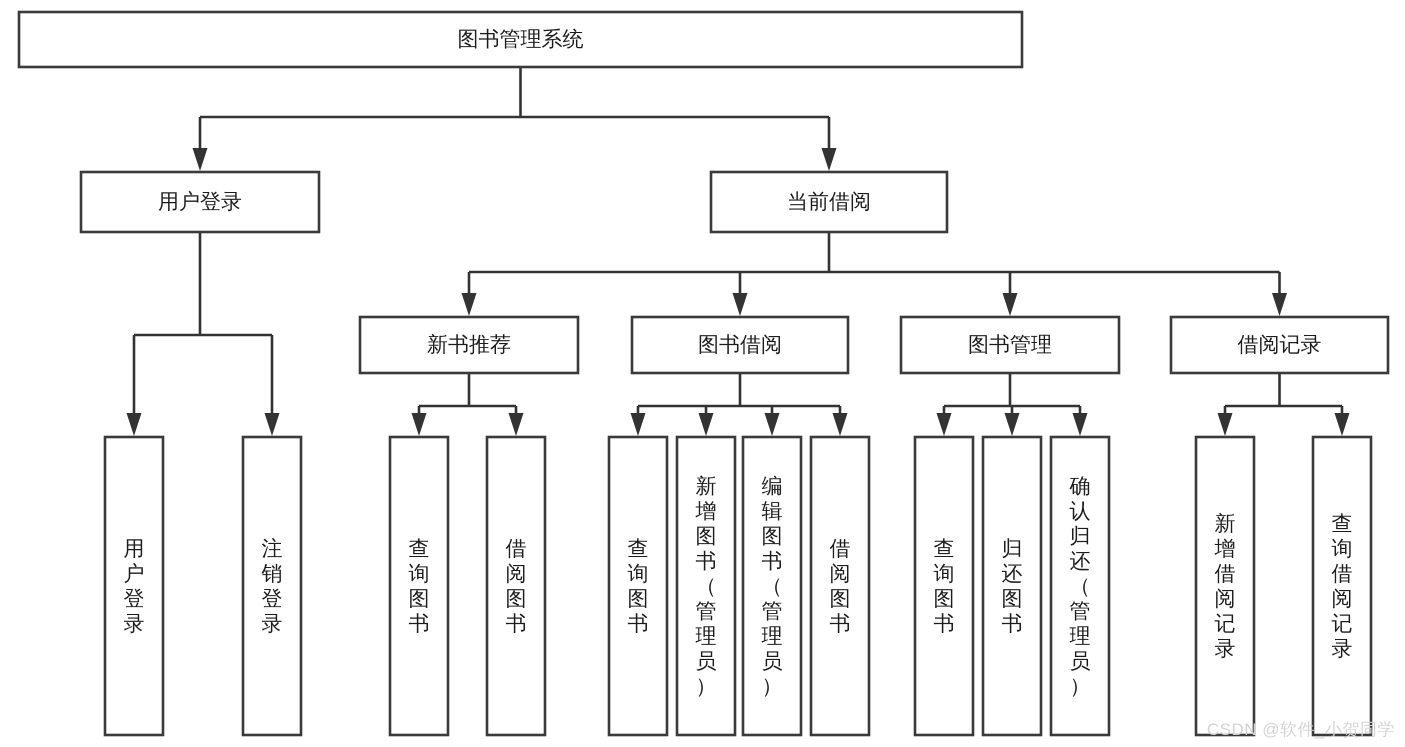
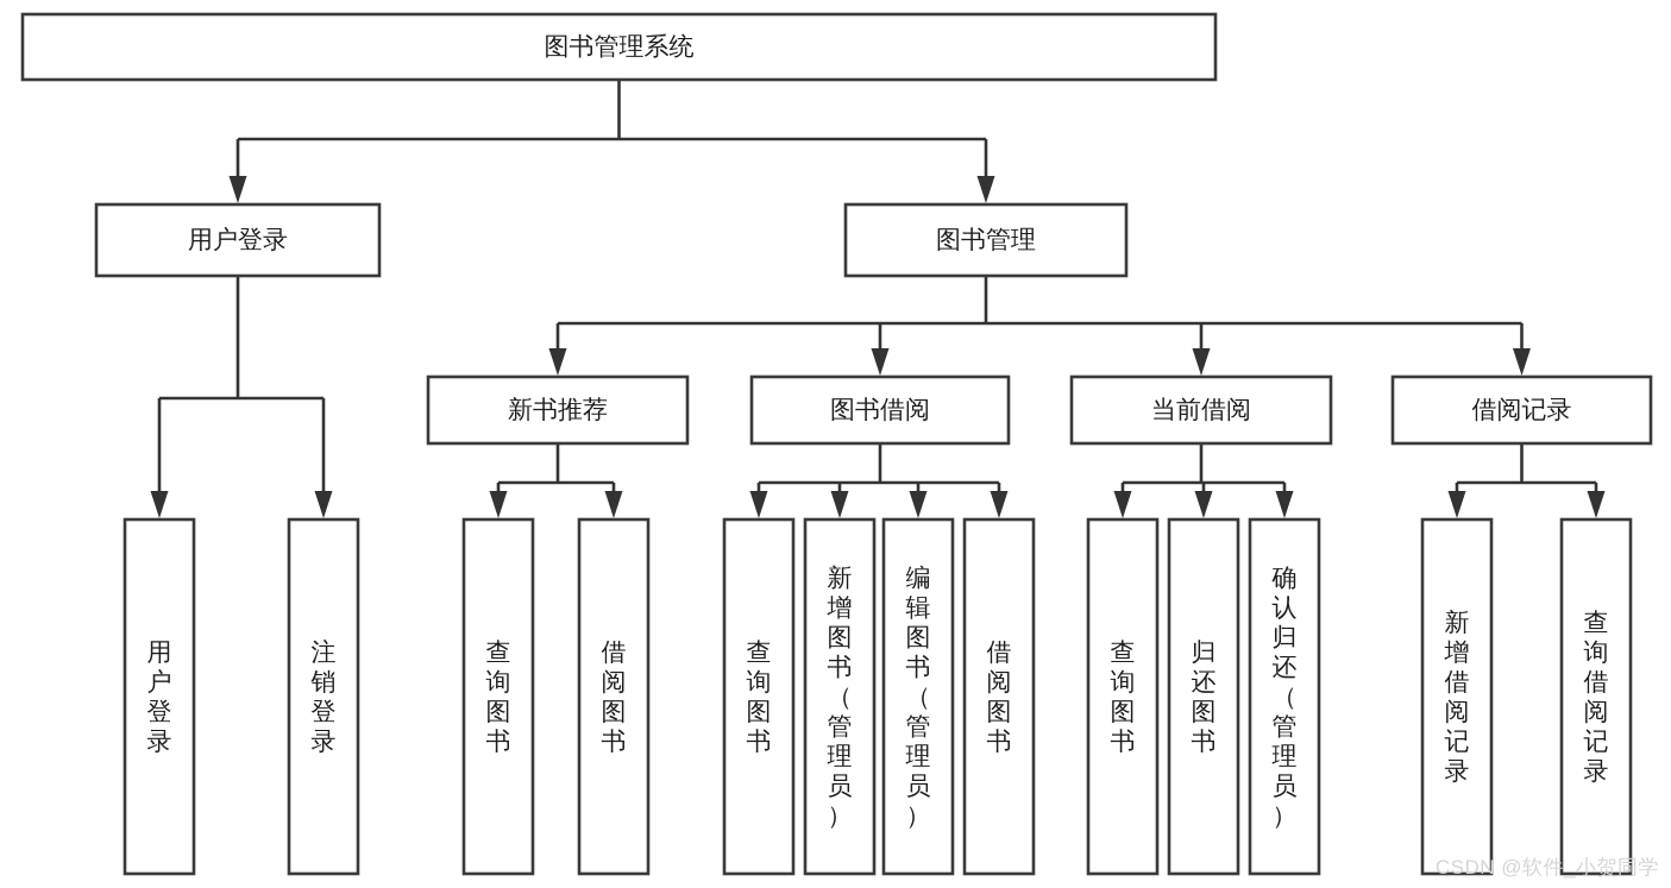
  图书管理系统
  用户登录
- 当前借阅
+ 图书管理
  新书推荐
  图书借阅
- 图书管理
+ 当前借阅
  借阅记录
  用户登录
  注销登录
  查询图书
  借阅图书
  查询图书
  新增图书（管理员）
  编辑图书（管理员）
  借阅图书
  查询图书
  归还图书
  确认归还（管理员）
  新增借阅记录
  查询借阅记录
  CSDN @软件_小贺同学
